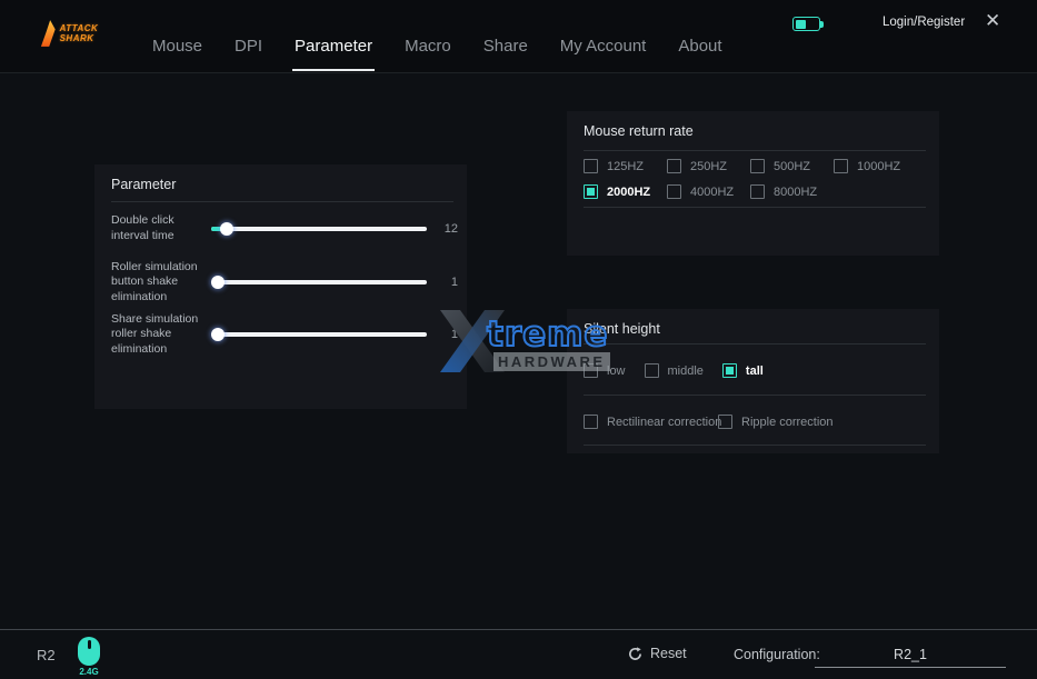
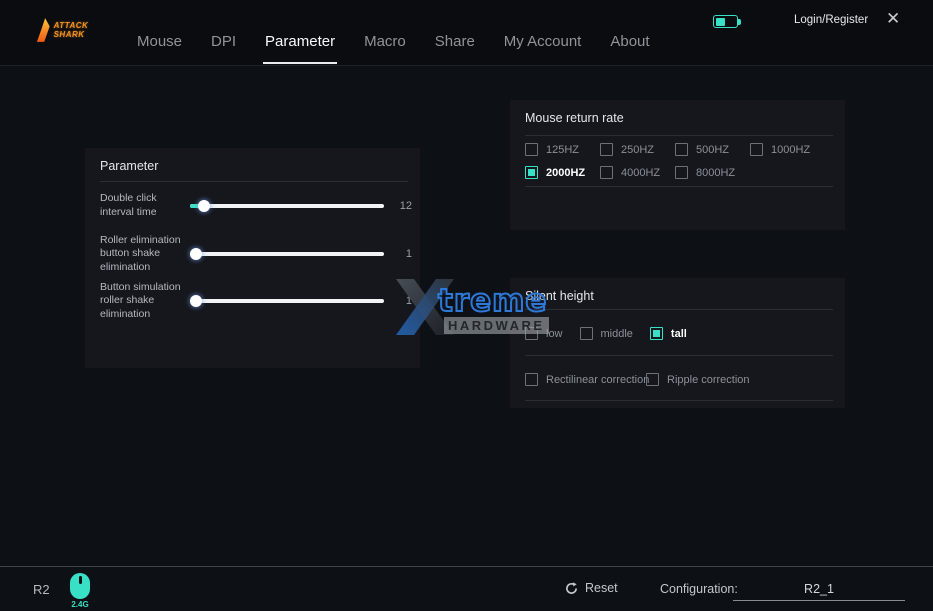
  ATTACK SHARK
  Mouse
  DPI
  Parameter
  Macro
  Share
  My Account
  About
  Login/Register
  ✕
  Parameter
  Double click interval time
  12
- Roller simulation button shake elimination
+ Roller elimination button shake elimination
  1
- Share simulation roller shake elimination
+ Button simulation roller shake elimination
  1
  Mouse return rate
  125HZ
  250HZ
  500HZ
  1000HZ
  2000HZ
  4000HZ
  8000HZ
  Silent height
  low
  middle
  tall
  Rectilinear correction
  Ripple correction
  treme
  HARDWARE
  R2
  2.4G
  Reset
  Configuration:
  R2_1
